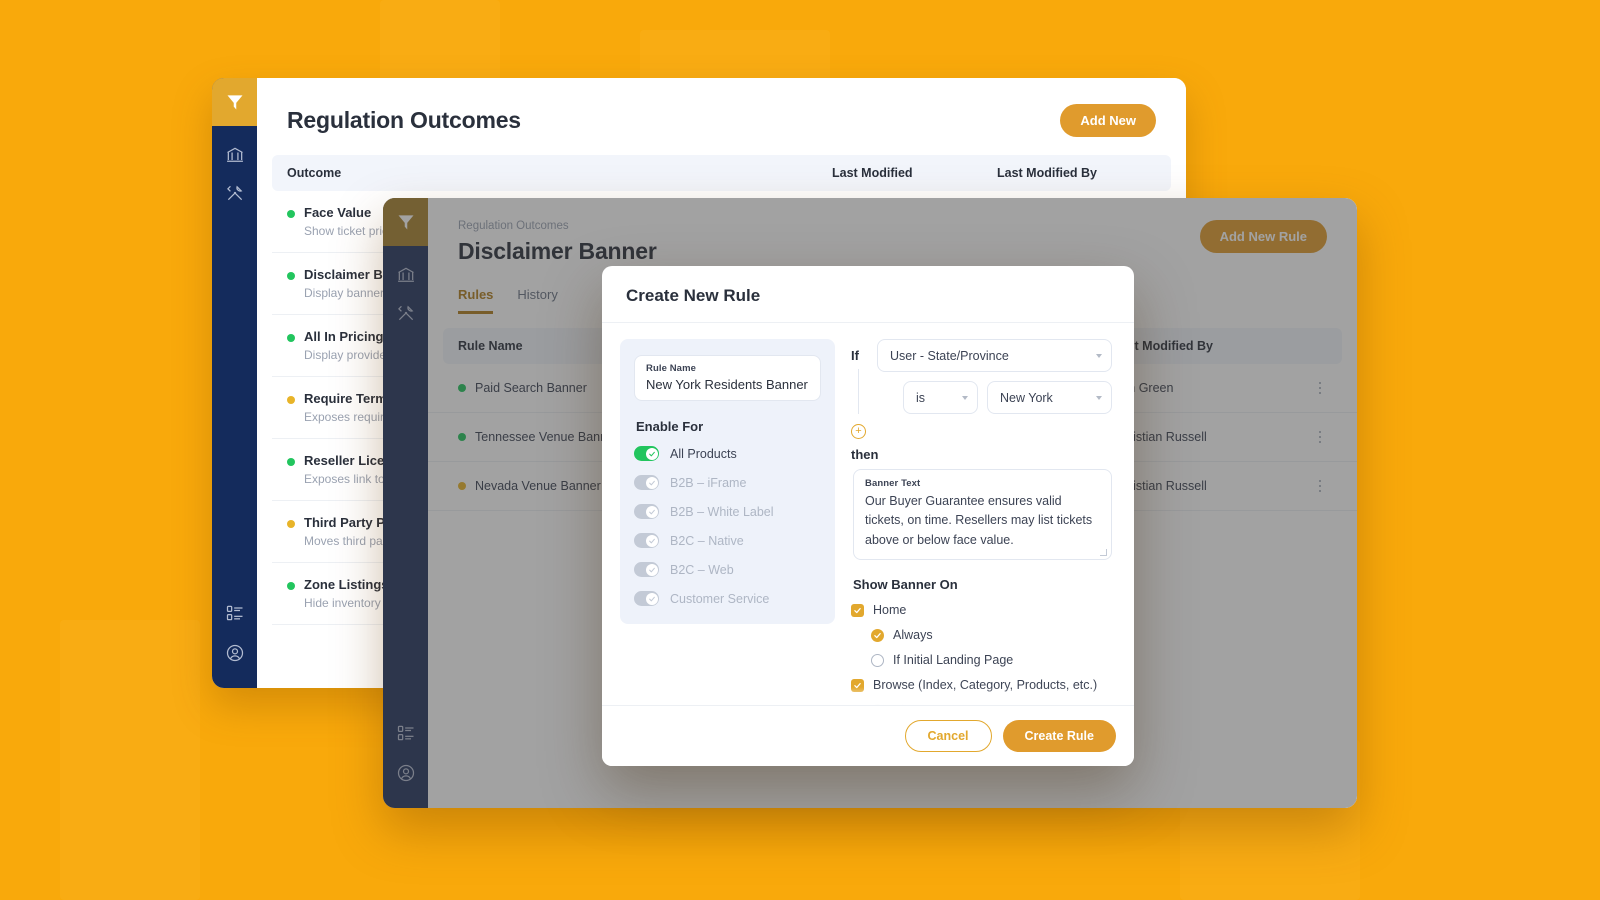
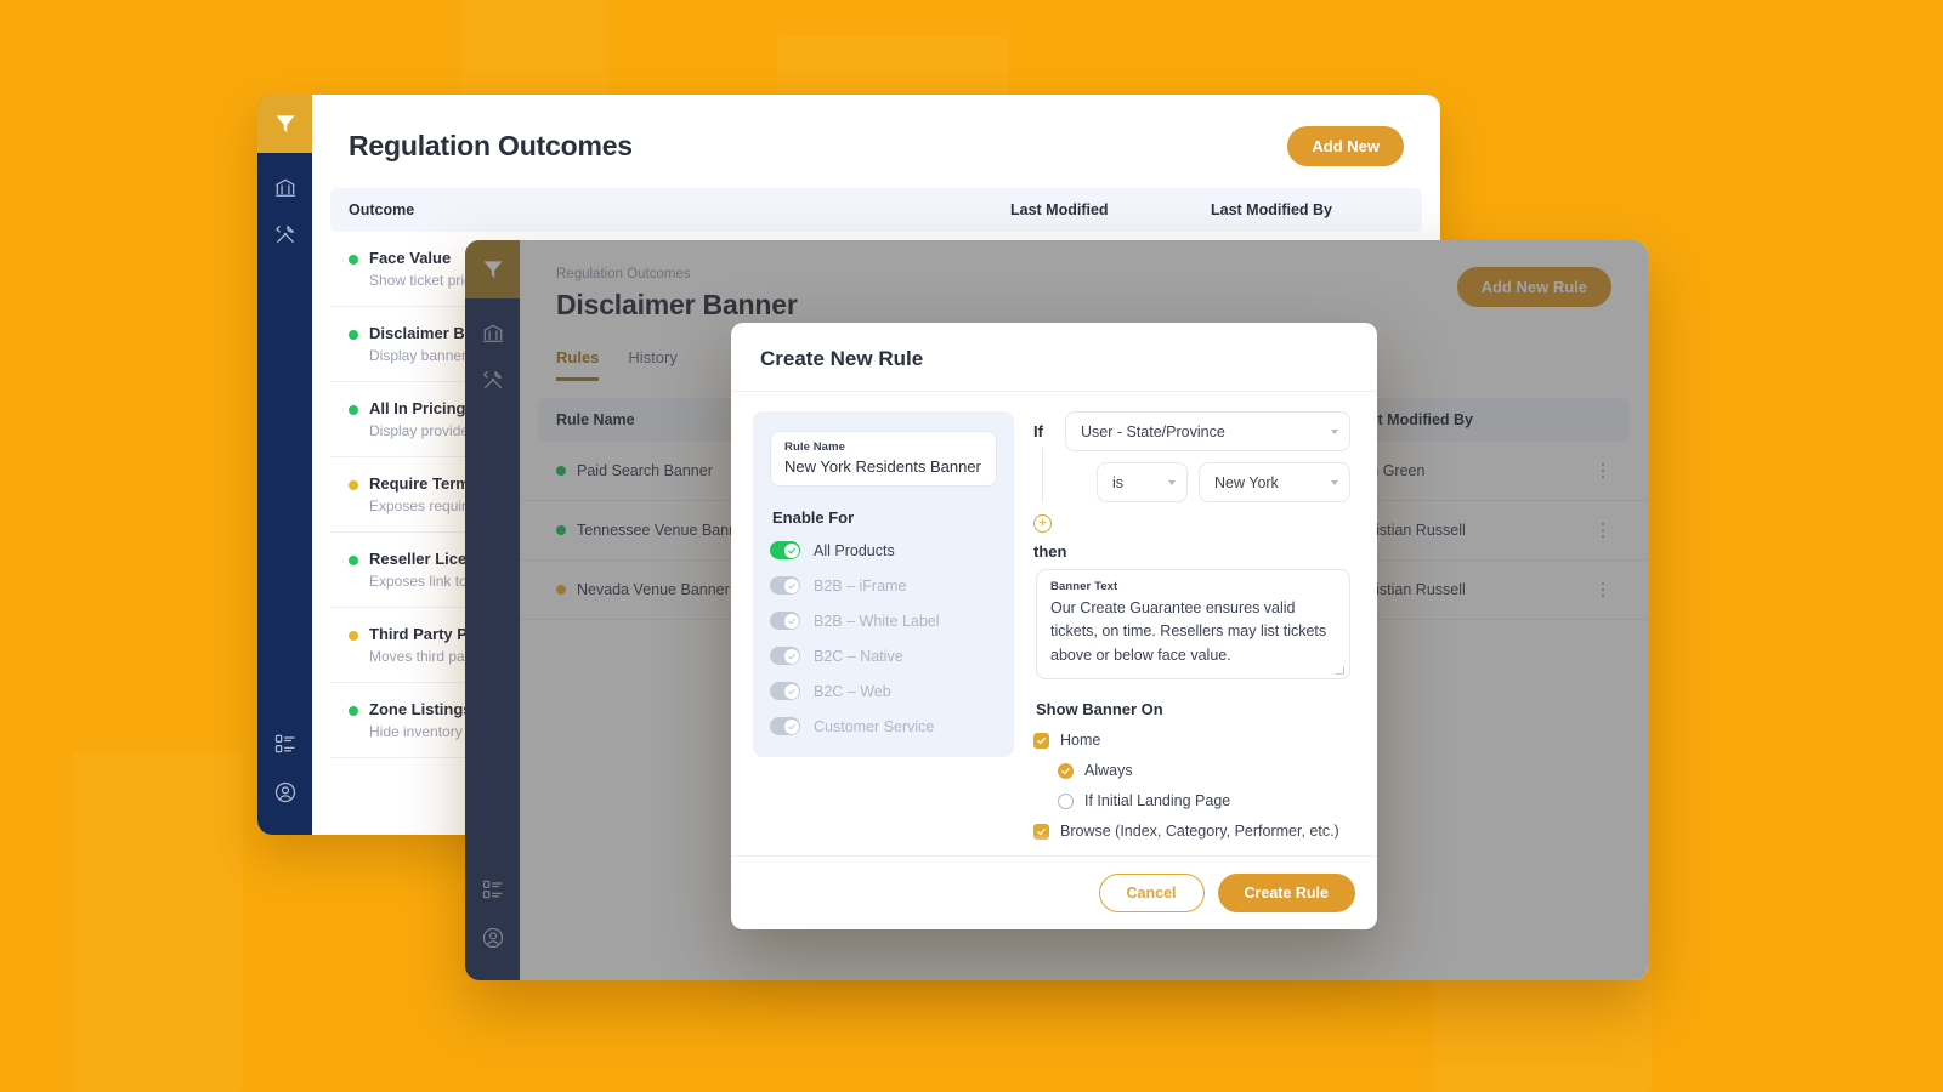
  Regulation Outcomes
  Add New
  Outcome
  Last Modified
  Last Modified By
  Face Value
  Show ticket pri
  Display banne
  All In Pricing
  Display provid
  Require Term
  Exposes requi
  Reseller Lice
  Exposes link to
  Third Party P
  Moves third pa
  Zone Listing
  Hide inventory
  Regulation Outcomes
  Disclaimer Banner
  Add New Rule
  Rules
  History
  Rule Name
  t Modified By
  Paid Search Banner
  Tennessee Venue Ban
  istian Russell
  Nevada Venue Banner
  istian Russell
  Create New Rule
  Rule Name
  New York Residents Banner
  Enable For
  All Products
  B2B – iFrame
  B2B – White Label
  B2C – Native
  B2C – Web
  Customer Service
  If
  User - State/Province
  is
  New York
  +
  then
  Banner Text
- Our Buyer Guarantee ensures valid tickets, on time. Resellers may list tickets above or below face value.
+ Our Create Guarantee ensures valid tickets, on time. Resellers may list tickets above or below face value.
  Show Banner On
  Home
  Always
  If Initial Landing Page
- Browse (Index, Category, Products, etc.)
+ Browse (Index, Category, Performer, etc.)
  Cancel
  Create Rule
